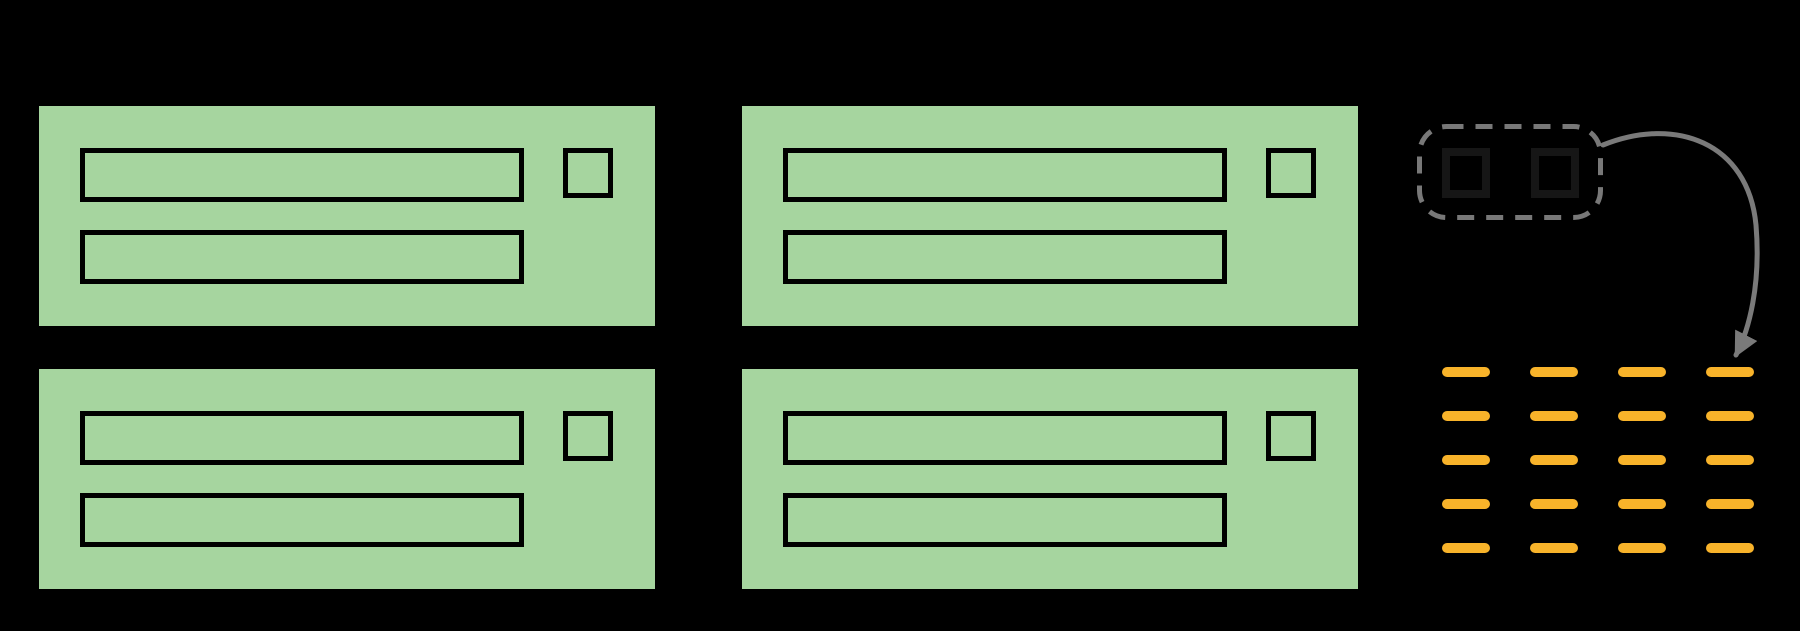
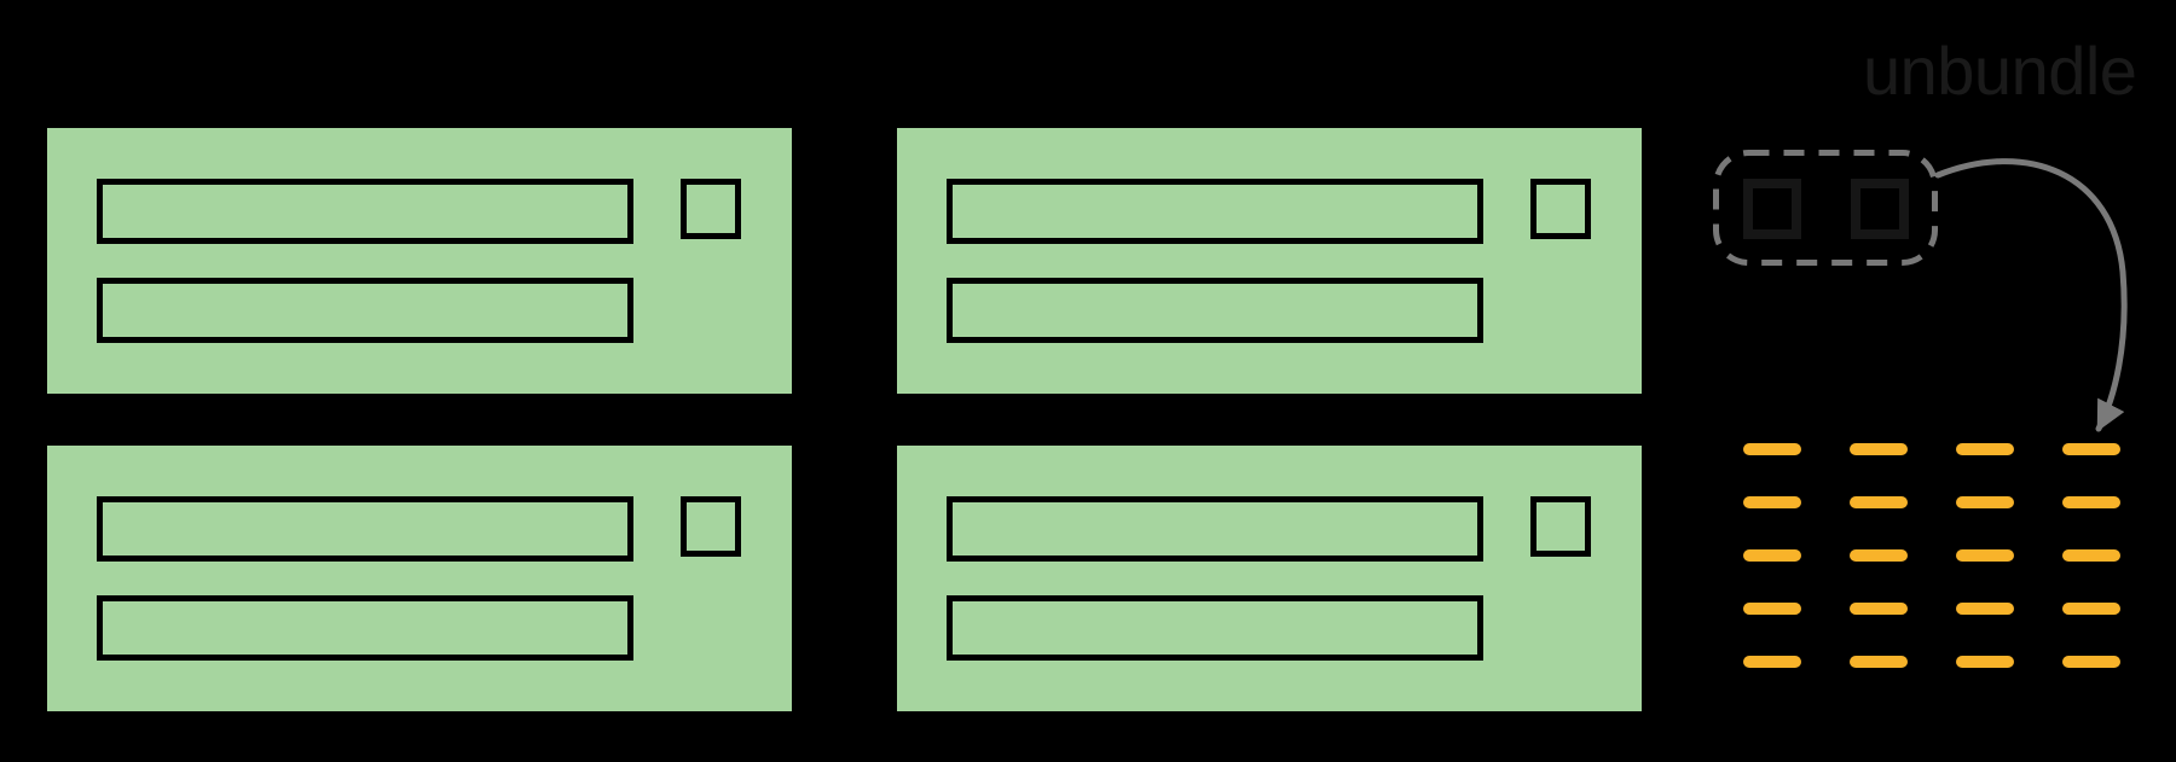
+ unbundle
